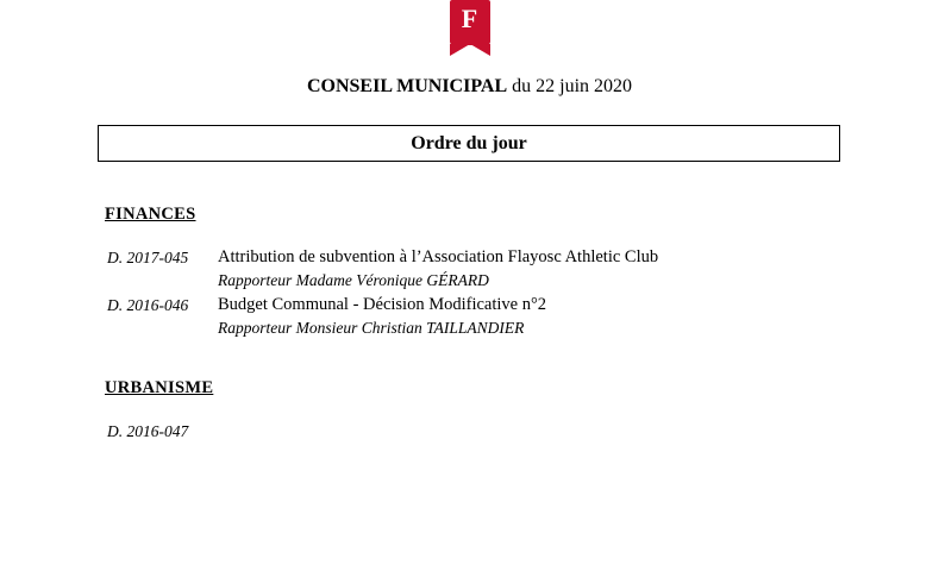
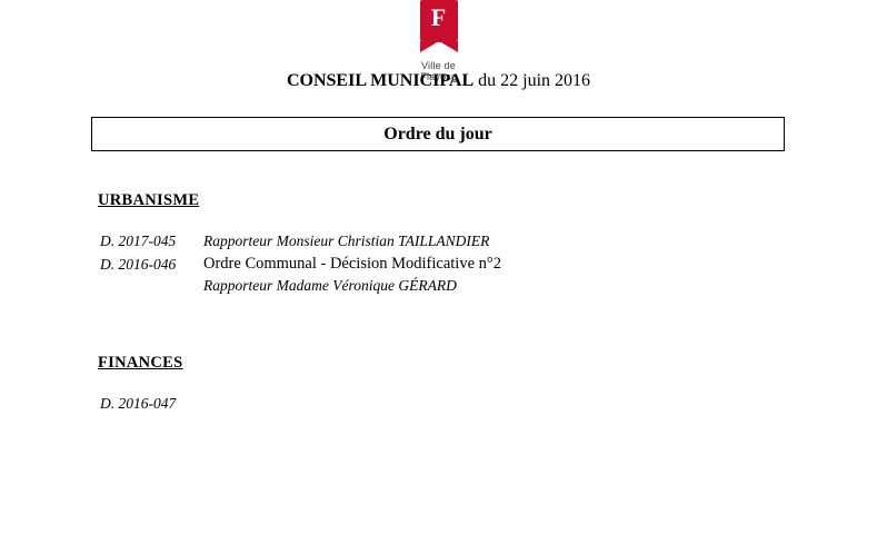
  F
+ Ville de
+ Flayosc
- CONSEIL MUNICIPAL du 22 juin 2020
+ CONSEIL MUNICIPAL du 22 juin 2016
  Ordre du jour
- FINANCES
+ URBANISME
  D. 2017-045
- Attribution de subvention à l’Association Flayosc Athletic Club
- Rapporteur Madame Véronique GÉRARD
+ Rapporteur Monsieur Christian TAILLANDIER
  D. 2016-046
- Budget Communal - Décision Modificative n°2
+ Ordre Communal - Décision Modificative n°2
- Rapporteur Monsieur Christian TAILLANDIER
+ Rapporteur Madame Véronique GÉRARD
- URBANISME
+ FINANCES
  D. 2016-047
